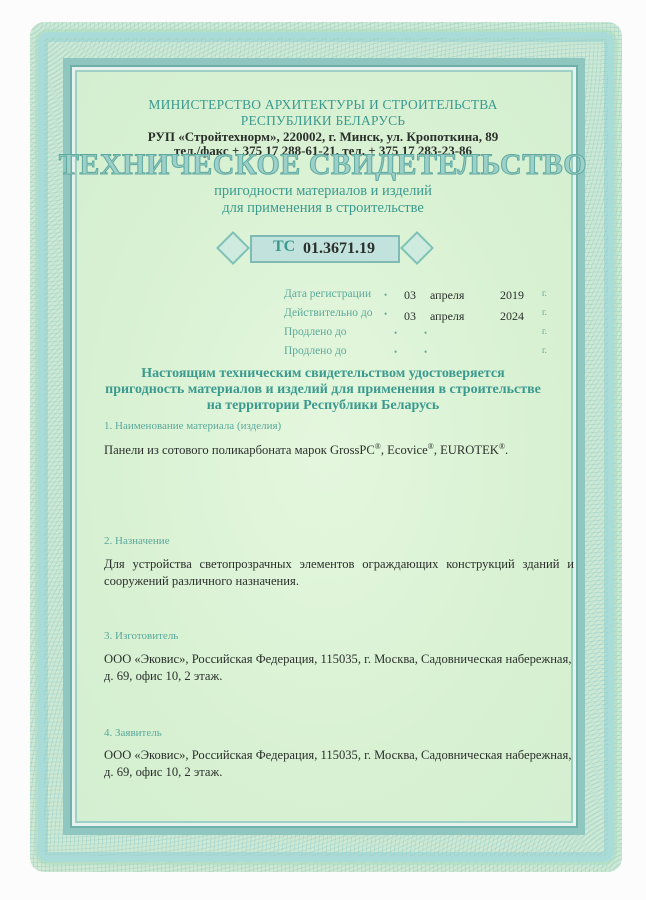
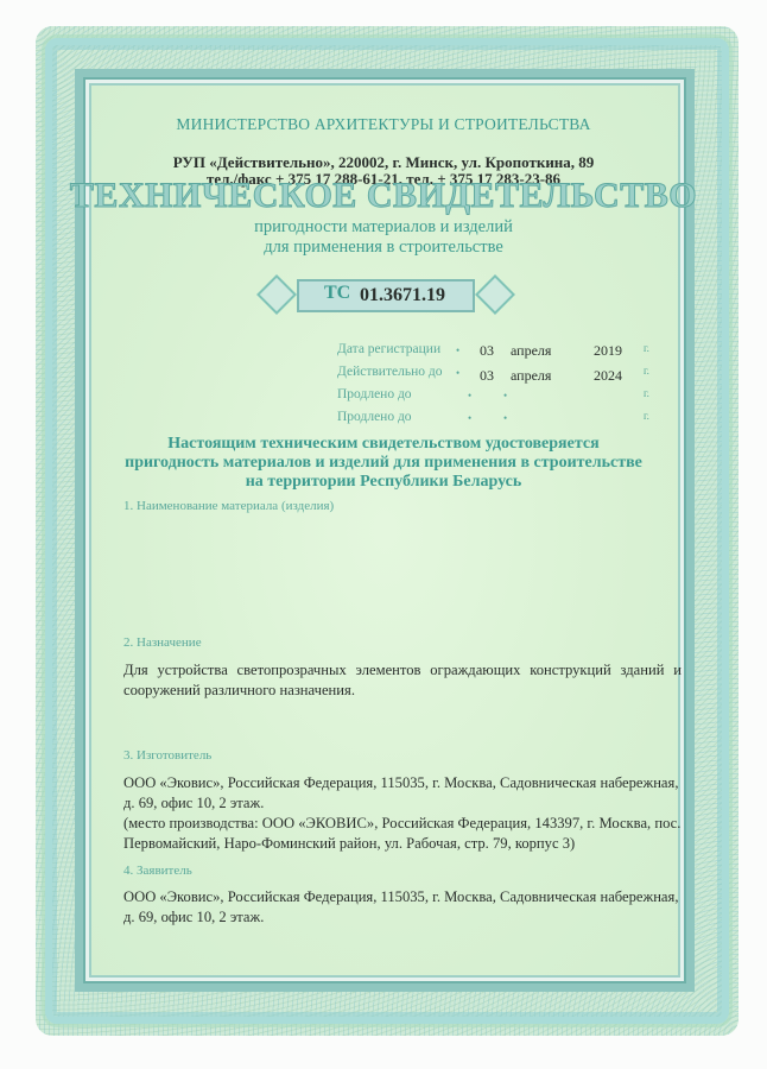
  МИНИСТЕРСТВО АРХИТЕКТУРЫ И СТРОИТЕЛЬСТВА
- РЕСПУБЛИКИ БЕЛАРУСЬ
- РУП «Стройтехнорм», 220002, г. Минск, ул. Кропоткина, 89
+ РУП «Действительно», 220002, г. Минск, ул. Кропоткина, 89
  тел./факс + 375 17 288-61-21, тел. + 375 17 283-23-86
  ТЕХНИЧЕСКОЕ СВИДЕТЕЛЬСТВО
  пригодности материалов и изделий
  для применения в строительстве
  ТС
  01.3671.19
  Дата регистрации
  •
  03
  апреля
  2019
  г.
  Действительно до
  •
  03
  апреля
  2024
  г.
  Продлено до
  •
  •
  г.
  Продлено до
  •
  •
  г.
  Настоящим техническим свидетельством удостоверяется
  пригодность материалов и изделий для применения в строительстве
  на территории Республики Беларусь
  1. Наименование материала (изделия)
- Панели из сотового поликарбоната марок GrossPC®, Ecovice®, EUROTEK®.
  2. Назначение
  Для устройства светопрозрачных элементов ограждающих конструкций зданий и сооружений различного назначения.
  3. Изготовитель
  ООО «Эковис», Российская Федерация, 115035, г. Москва, Садовническая набережная, д. 69, офис 10, 2 этаж.
+ (место производства: ООО «ЭКОВИС», Российская Федерация, 143397, г. Москва, пос. Первомайский, Наро-Фоминский район, ул. Рабочая, стр. 79, корпус 3)
  4. Заявитель
  ООО «Эковис», Российская Федерация, 115035, г. Москва, Садовническая набережная, д. 69, офис 10, 2 этаж.
